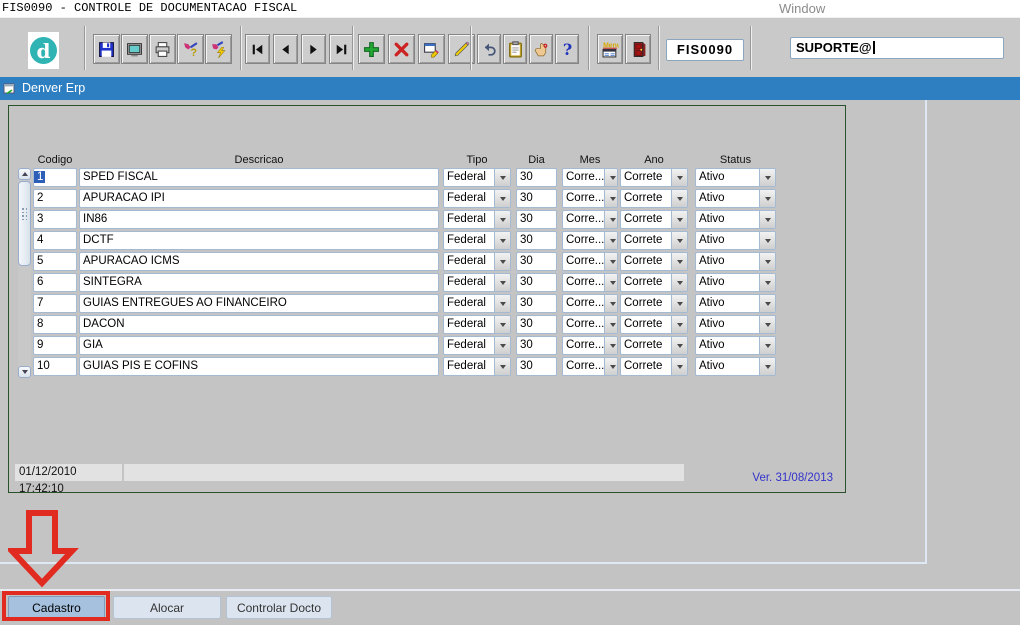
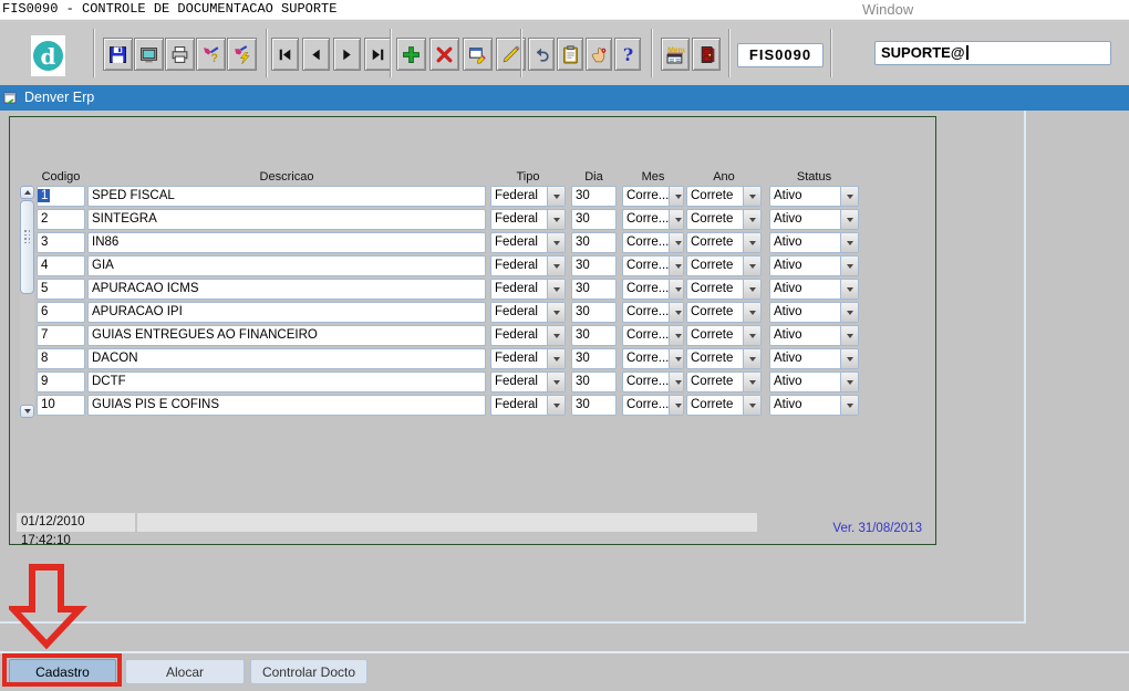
- FIS0090 - CONTROLE DE DOCUMENTACAO FISCAL
+ FIS0090 - CONTROLE DE DOCUMENTACAO SUPORTE
  Window
  d
  ?
  ?
  FIS0090
  SUPORTE@
  Denver Erp
  Codigo
  Descricao
  Tipo
  Dia
  Mes
  Ano
  Status
  1
  SPED FISCAL
  Federal
  30
  Corre...
  Correte
  Ativo
  2
- APURACAO IPI
+ SINTEGRA
  Federal
  30
  Corre...
  Correte
  Ativo
  3
  IN86
  Federal
  30
  Corre...
  Correte
  Ativo
  4
- DCTF
+ GIA
  Federal
  30
  Corre...
  Correte
  Ativo
  5
  APURACAO ICMS
  Federal
  30
  Corre...
  Correte
  Ativo
  6
- SINTEGRA
+ APURACAO IPI
  Federal
  30
  Corre...
  Correte
  Ativo
  7
  GUIAS ENTREGUES AO FINANCEIRO
  Federal
  30
  Corre...
  Correte
  Ativo
  8
  DACON
  Federal
  30
  Corre...
  Correte
  Ativo
  9
- GIA
+ DCTF
  Federal
  30
  Corre...
  Correte
  Ativo
  10
  GUIAS PIS E COFINS
  Federal
  30
  Corre...
  Correte
  Ativo
  01/12/2010 17:42:10
  Ver. 31/08/2013
  Cadastro
  Controlar Docto
